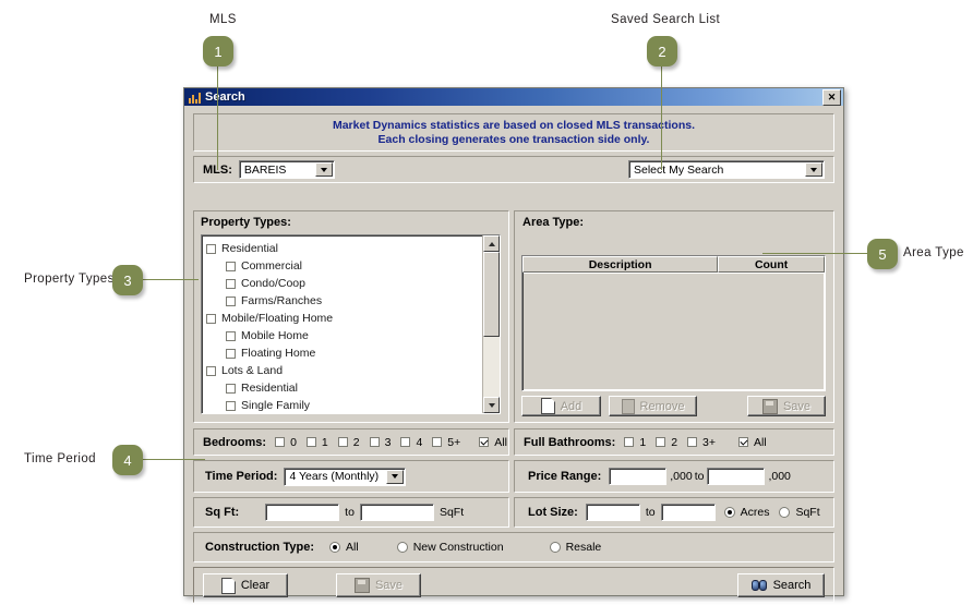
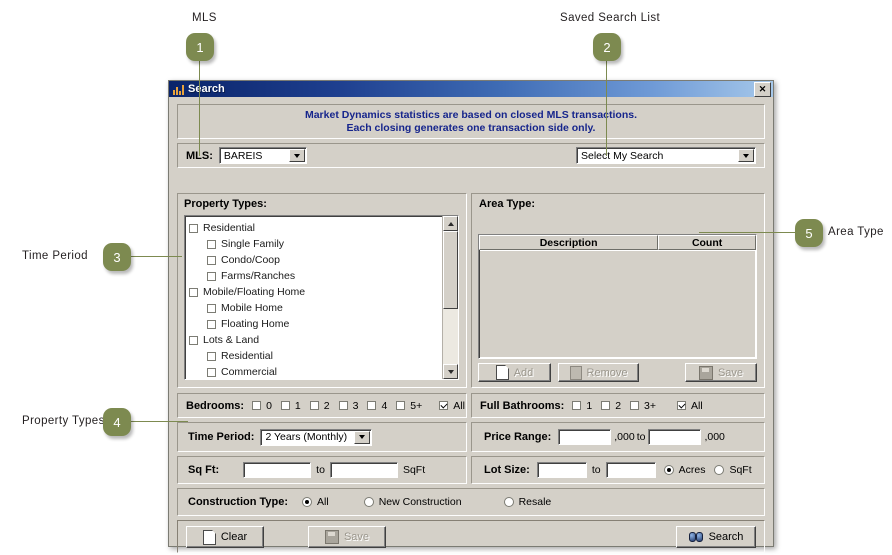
  MLS
  1
  Saved Search List
  2
- Property Types
+ Time Period
  3
- Time Period
+ Property Types
  4
  5
  Area Type
  Sarch
  ✕
  Market Dynamics statistics are based on closed MLS transations.
  Each closing generates one transaction side only.
  MS:
  BAREIS
  Select My Search
  Property Types:
  Residential
- Commercial
+ Single Family
  Condo/Coop
  Farms/Ranches
  Mobile/Floating Home
  Mobile Home
  Floating Home
  Lots & Land
  Residential
- Single Family
+ Commercial
  Area Type:
  Description
  Count
  Add
  Remove
  Save
  Bedrooms:
  0
  1
  2
  3
  4
  5+
  All
  Full Bathrooms:
  1
  2
  3+
  All
  Time Period:
- 4 Years (Monthly)
+ 2 Years (Monthly)
  Price Range:
  ,000
  to
  ,000
  Sq Ft:
  to
  SqFt
  Lot Size:
  to
  Acres
  SqFt
  Construction Type:
  All
  New Construction
  Resale
  Clear
  Save
  Search
